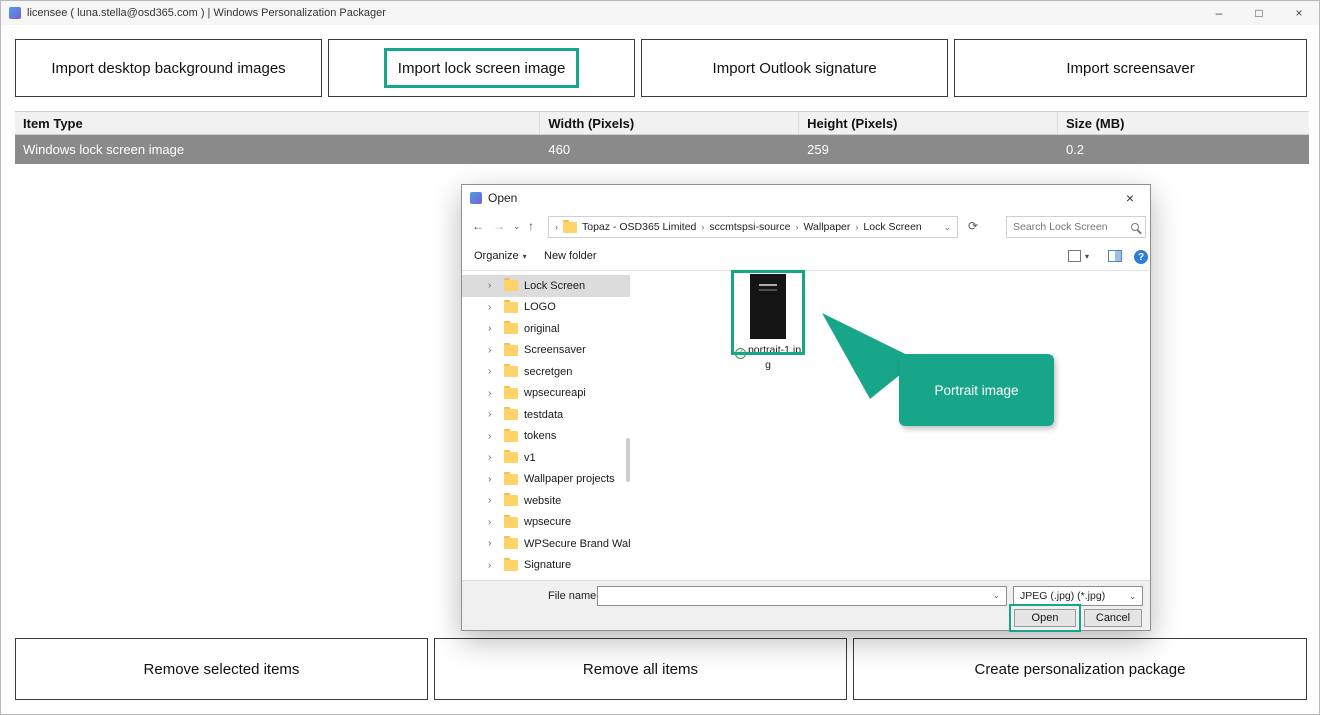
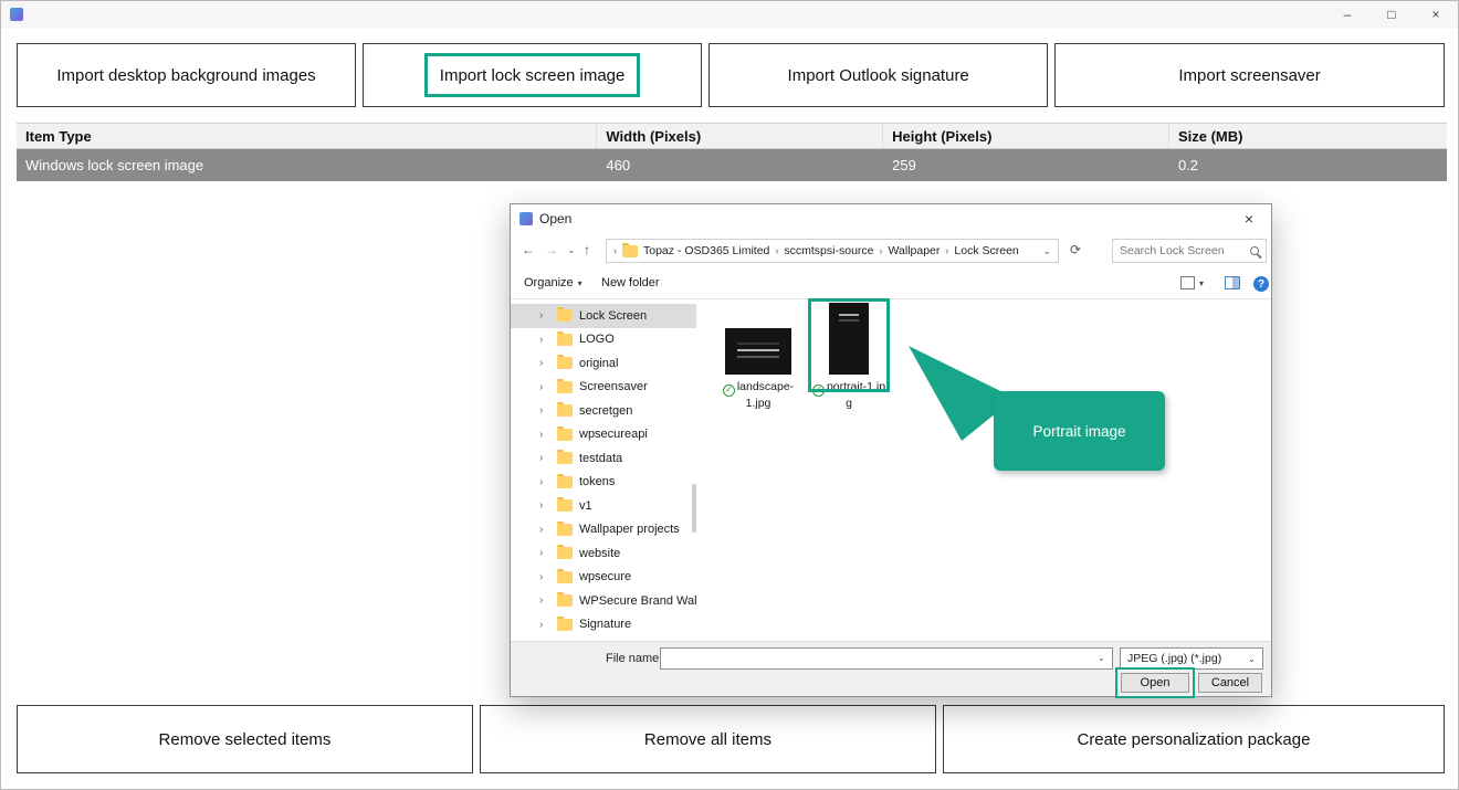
- licensee ( luna.stella@osd365.com ) | Windows Personalization Packager
  –
  □
  ×
  Import desktop background images
  Import lock screen image
  Import Outlook signature
  Import screensaver
  Item Type
  Width (Pixels)
  Height (Pixels)
  Size (MB)
  Windows lock screen image
  460
  259
  0.2
  Remove selected items
  Remove all items
  Create personalization package
  Open
  ×
  ←
  →
  ⌄
  ↑
  ›
  Topaz - OSD365 Limited
  ›
  sccmtspsi-source
  ›
  Wallpaper
  ›
  Lock Screen
  ⌄
  ⟳
  Search Lock Screen
  Organize
  ▾
  New folder
  ▾
  ?
  ›
  Lock Screen
  ›
  LOGO
  ›
  original
  ›
  Screensaver
  ›
  secretgen
  ›
  wpsecureapi
  ›
  testdata
  ›
  tokens
  ›
  v1
  ›
  Wallpaper projects
  ›
  website
  ›
  wpsecure
  ›
  ›
  Signature
+ ✓ landscape-1.jpg
  ✓ portrait-1.jpg
  Portrait image
  File name
  ⌄
  JPEG (.jpg) (*.jpg)
  ⌄
  Open
  Cancel
